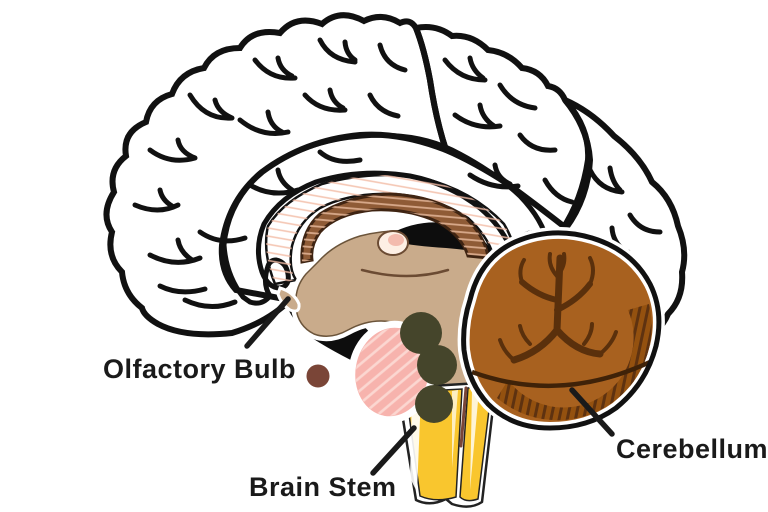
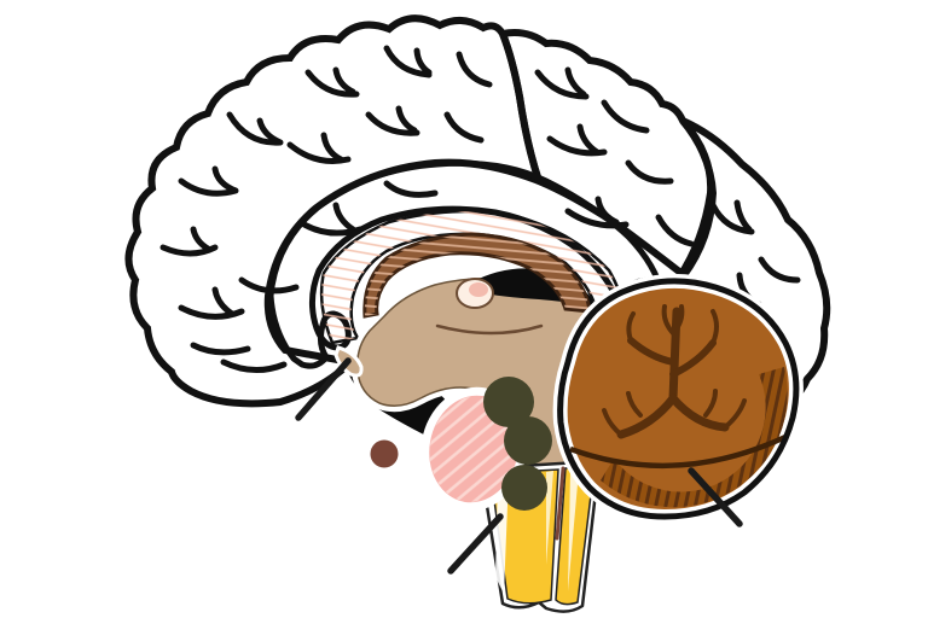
- Olfactory Bulb
- Brain Stem
- Cerebellum
